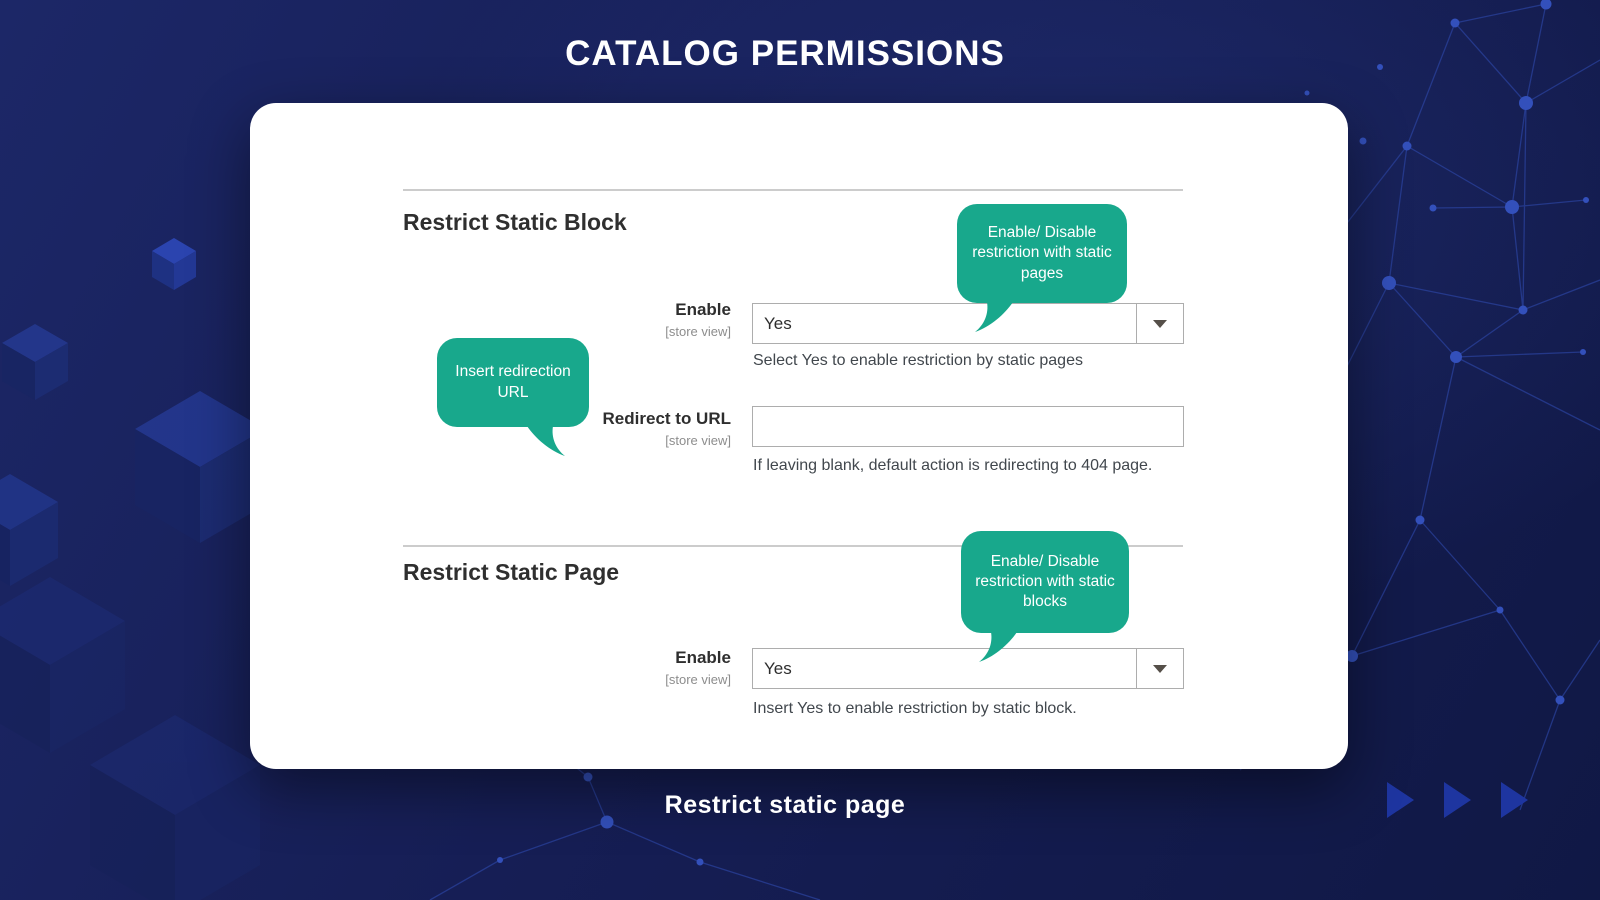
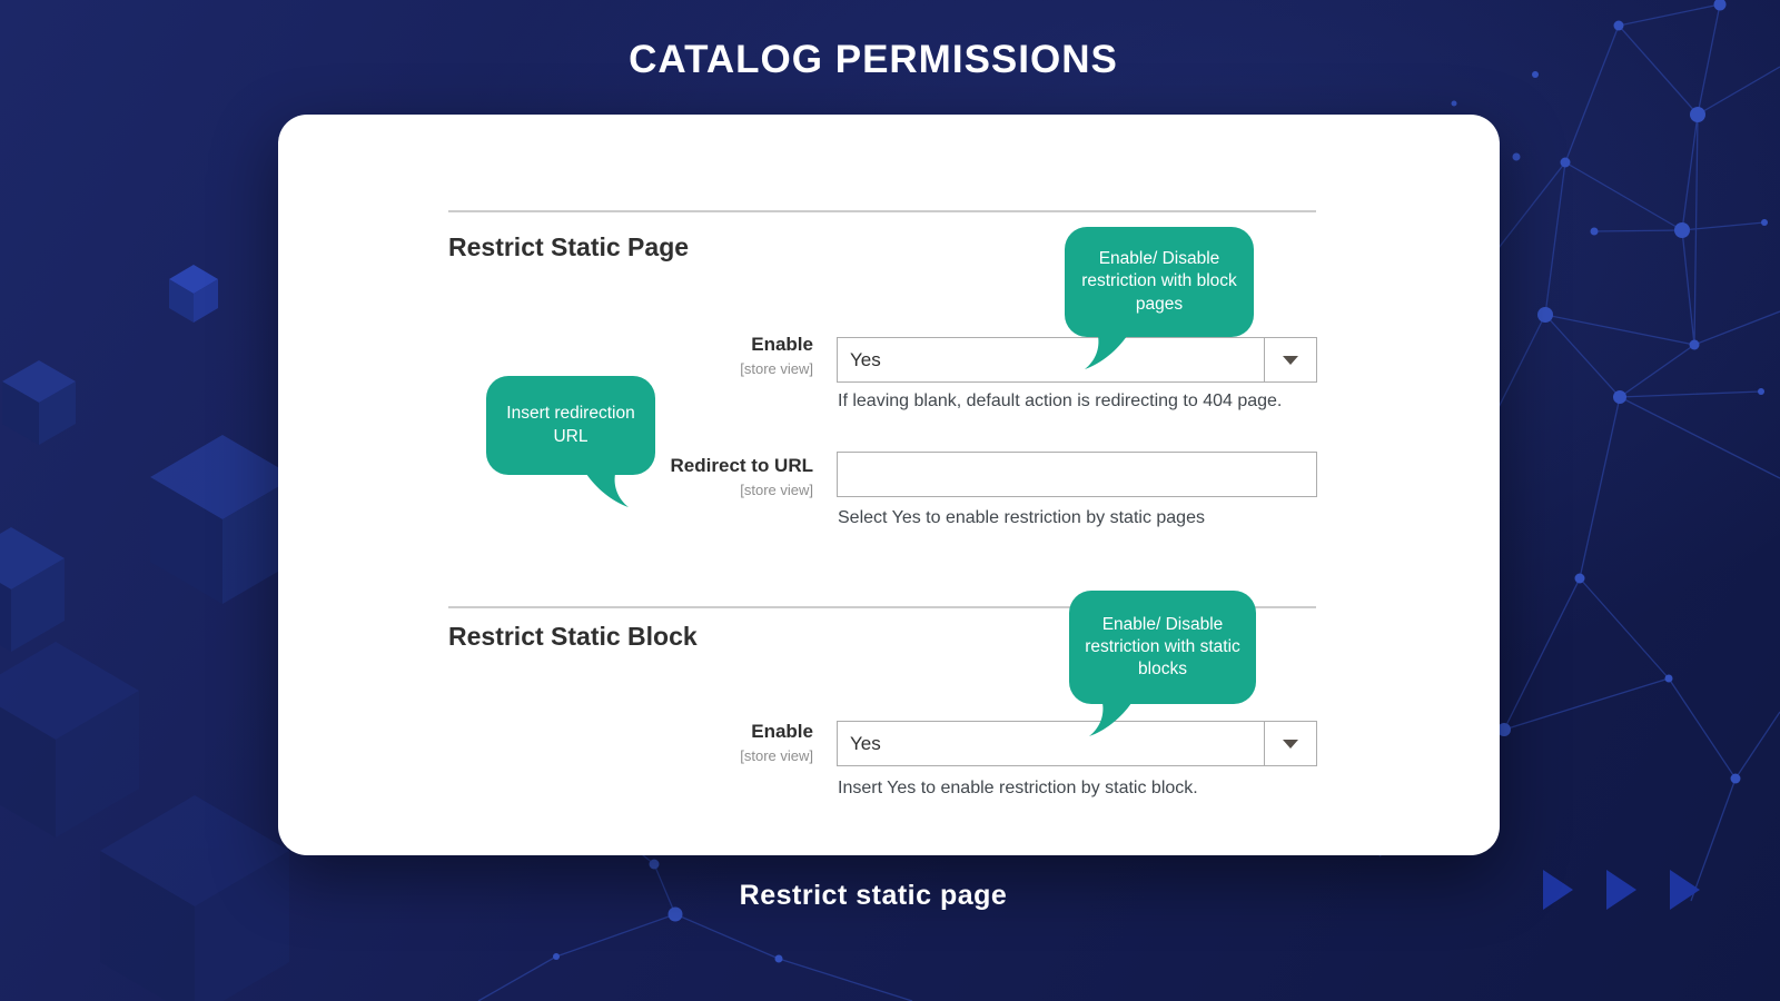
  CATALOG PERMISSIONS
- Restrict Static Block
+ Restrict Static Page
  Enable
  [store view]
  Yes
- Select Yes to enable restriction by static pages
+ If leaving blank, default action is redirecting to 404 page.
  Redirect to URL
  [store view]
- If leaving blank, default action is redirecting to 404 page.
+ Select Yes to enable restriction by static pages
- Restrict Static Page
+ Restrict Static Block
  Enable
  [store view]
  Yes
  Insert Yes to enable restriction by static block.
- Enable/ Disable restriction with static pages
+ Enable/ Disable restriction with block pages
  Insert redirection URL
  Enable/ Disable restriction with static blocks
  Restrict static page
